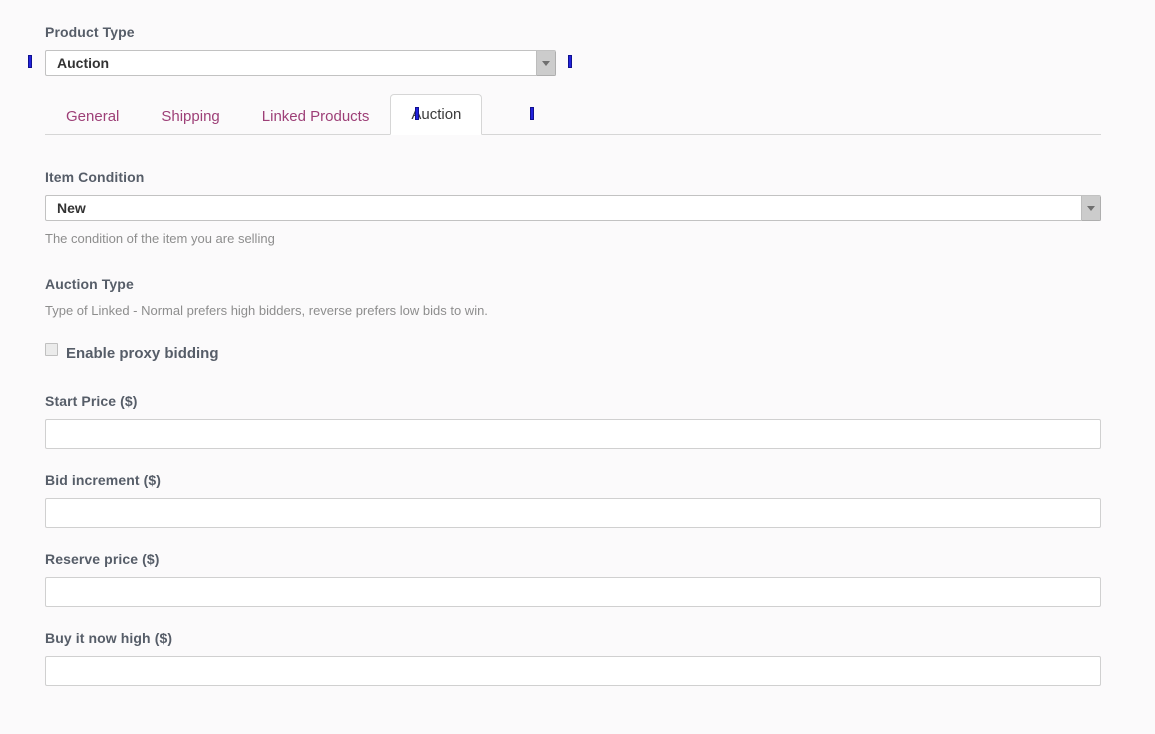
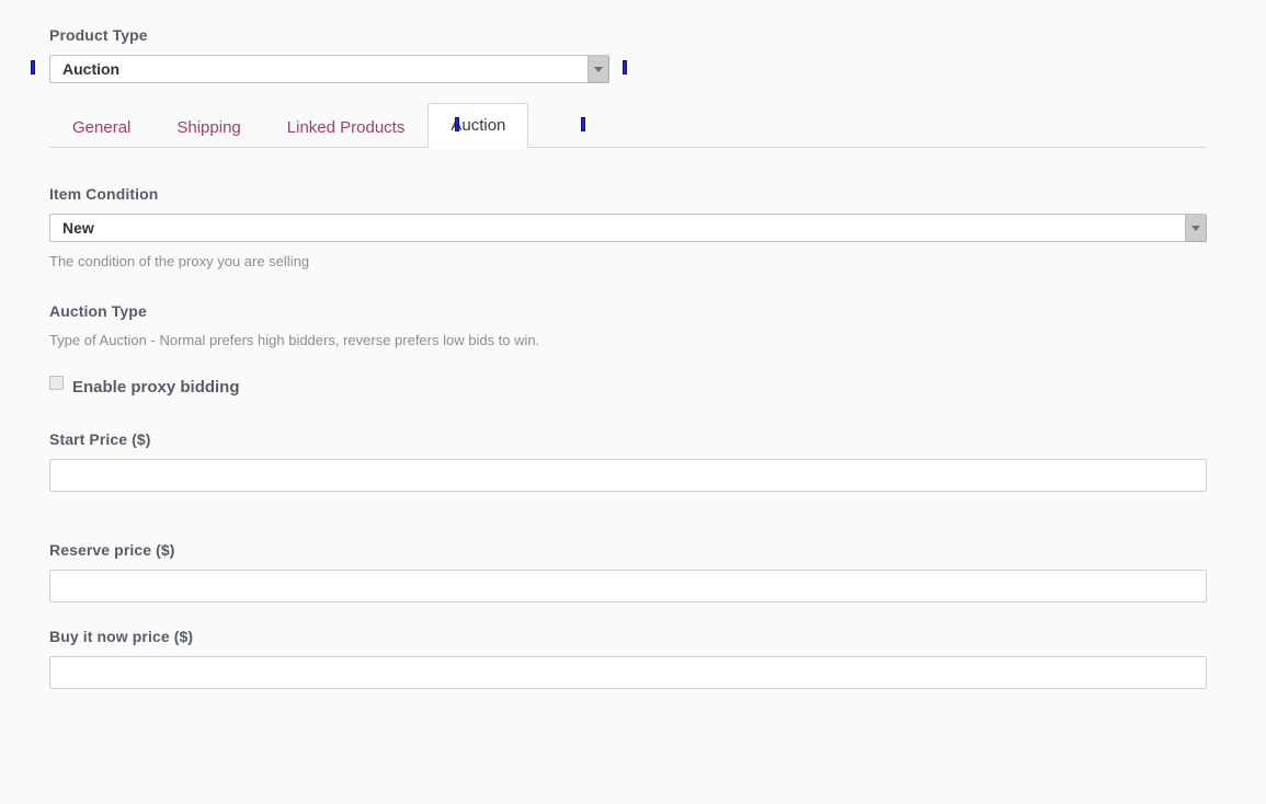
  Product Type
  Auction
  General
  Shipping
  Linked Products
  uction
  Item Condition
  New
- The condition of the item you are selling
+ The condition of the proxy you are selling
  Auction Type
- Type of Linked - Normal prefers high bidders, reverse prefers low bids to win.
+ Type of Auction - Normal prefers high bidders, reverse prefers low bids to win.
  Enable proxy bidding
  Start Price ($)
- Bid increment ($)
  Reserve price ($)
- Buy it now high ($)
+ Buy it now price ($)
